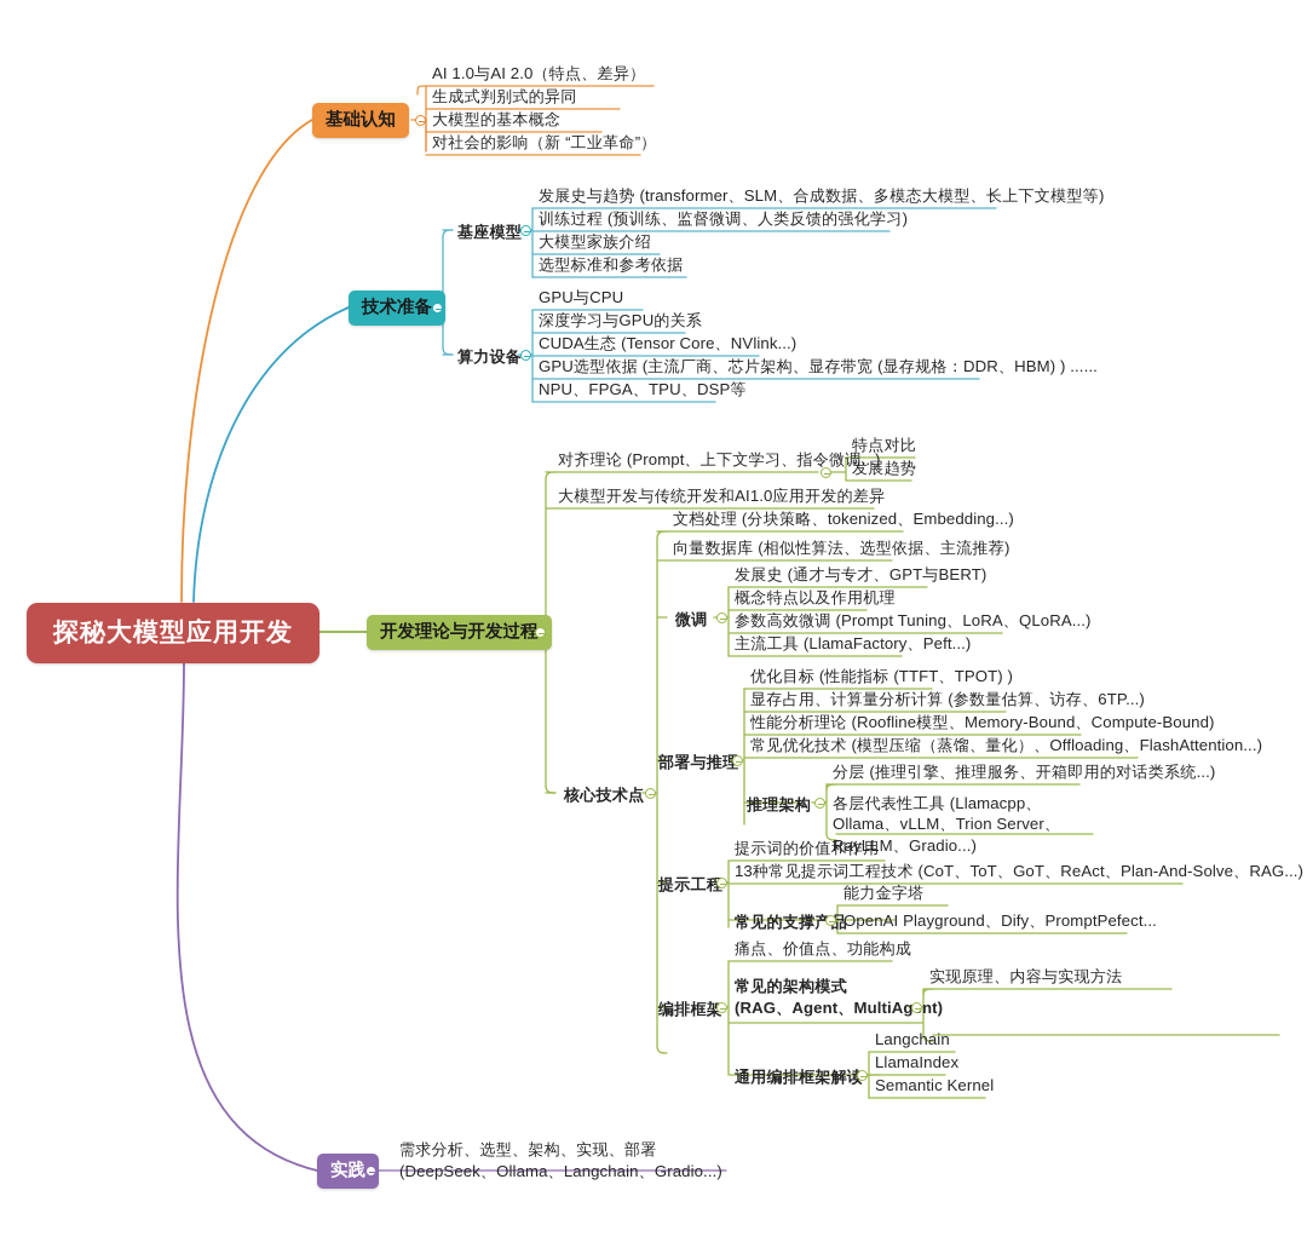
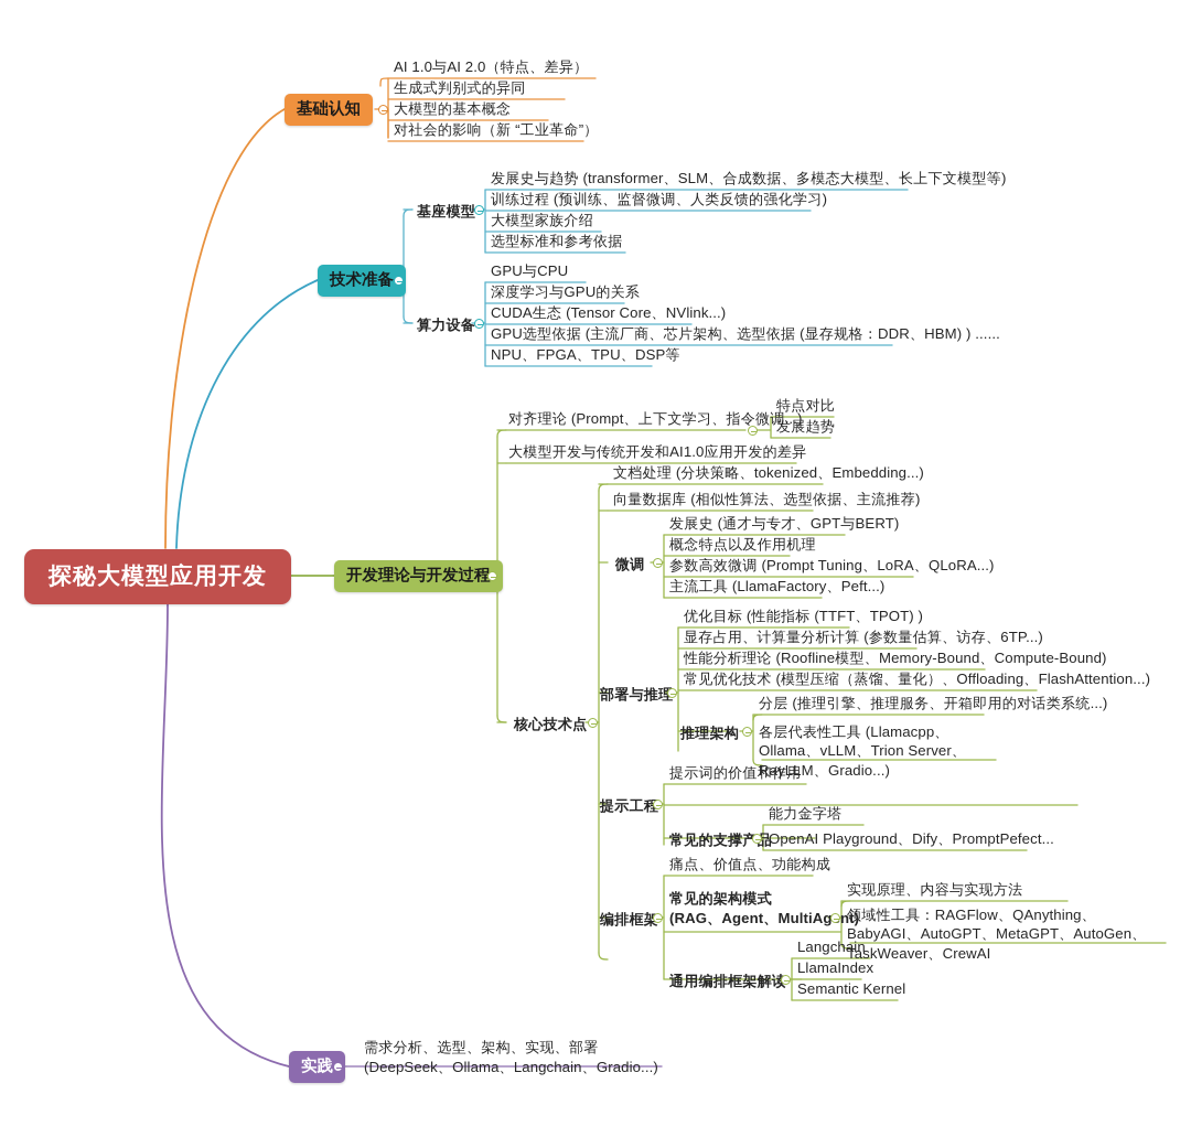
  探秘大模型应用开发
  基础认知
  技术准备
  开发理论与开发过程
  实践
  AI 1.0与AI 2.0（特点、差异）
  生成式判别式的异同
  大模型的基本概念
  对社会的影响（新 “工业革命”）
  基座模型
  发展史与趋势 (transformer、SLM、合成数据、多模态大模型、长上下文模型等)
  训练过程 (预训练、监督微调、人类反馈的强化学习)
  大模型家族介绍
  选型标准和参考依据
  算力设备
  GPU与CPU
  深度学习与GPU的关系
  CUDA生态 (Tensor Core、NVlink...)
- GPU选型依据 (主流厂商、芯片架构、显存带宽 (显存规格：DDR、HBM) ) ......
+ GPU选型依据 (主流厂商、芯片架构、选型依据 (显存规格：DDR、HBM) ) ......
  NPU、FPGA、TPU、DSP等
  对齐理论 (Prompt、上下文学习、指令微调...)
  特点对比
  发展趋势
  大模型开发与传统开发和AI1.0应用开发的差异
  核心技术点
  文档处理 (分块策略、tokenized、Embedding...)
  向量数据库 (相似性算法、选型依据、主流推荐)
  微调
  发展史 (通才与专才、GPT与BERT)
  概念特点以及作用机理
  参数高效微调 (Prompt Tuning、LoRA、QLoRA...)
  主流工具 (LlamaFactory、Peft...)
  部署与推理
  优化目标 (性能指标 (TTFT、TPOT) )
  显存占用、计算量分析计算 (参数量估算、访存、6TP...)
  性能分析理论 (Roofline模型、Memory-Bound、Compute-Bound)
  常见优化技术 (模型压缩（蒸馏、量化）、Offloading、FlashAttention...)
  推理架构
  分层 (推理引擎、推理服务、开箱即用的对话类系统...)
  各层代表性工具 (Llamacpp、Ollama、vLLM、Trion Server、RayLLM、Gradio...)
  提示工程
  提示词的价值和作用
- 13种常见提示词工程技术 (CoT、ToT、GoT、ReAct、Plan-And-Solve、RAG...)
  常见的支撑产品
  能力金字塔
  OpenAI Playground、Dify、PromptPefect...
  编排框架
  痛点、价值点、功能构成
  常见的架构模式
  (RAG、Agent、MultiAgnt)
  实现原理、内容与实现方法
+ 领域性工具：RAGFlow、QAnything、BabyAGI、AutoGPT、MetaGPT、AutoGen、TaskWeaver、CrewAI
  通用编排框架解读
  Langchain
  LlamaIndex
  Semantic Kernel
  需求分析、选型、架构、实现、部署
  (DeepSeek、Ollama、Langchain、Gradio...)
